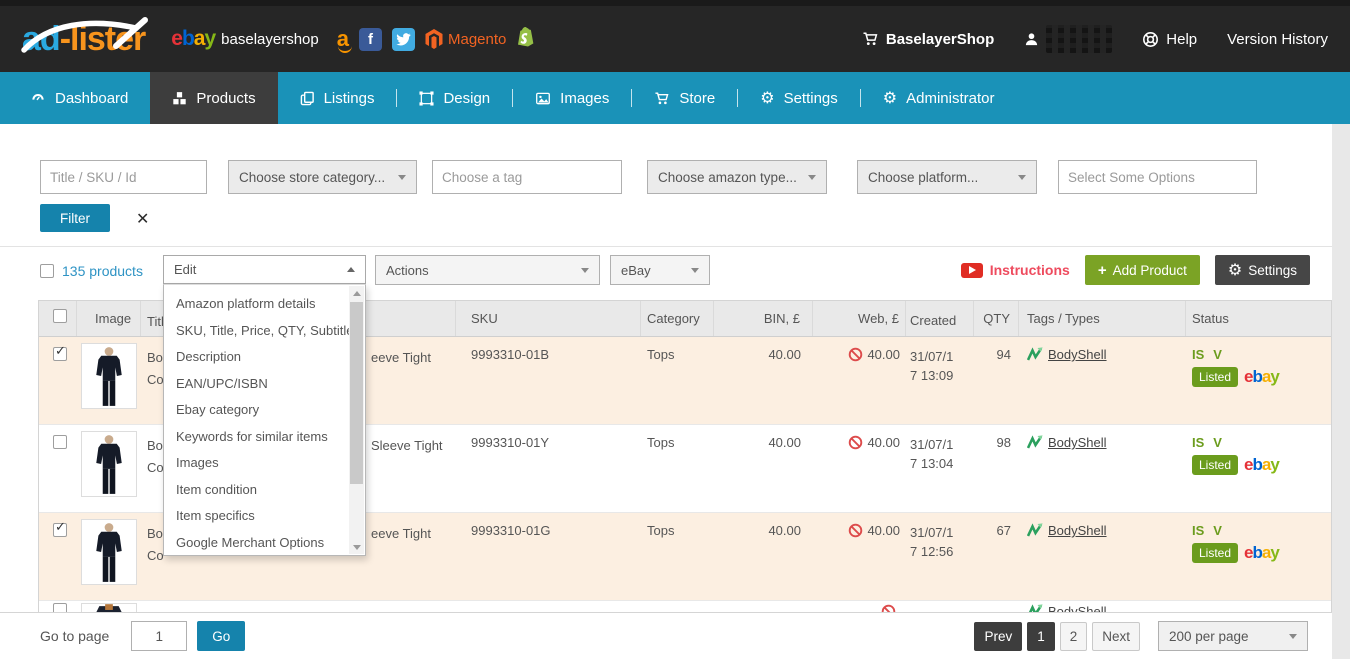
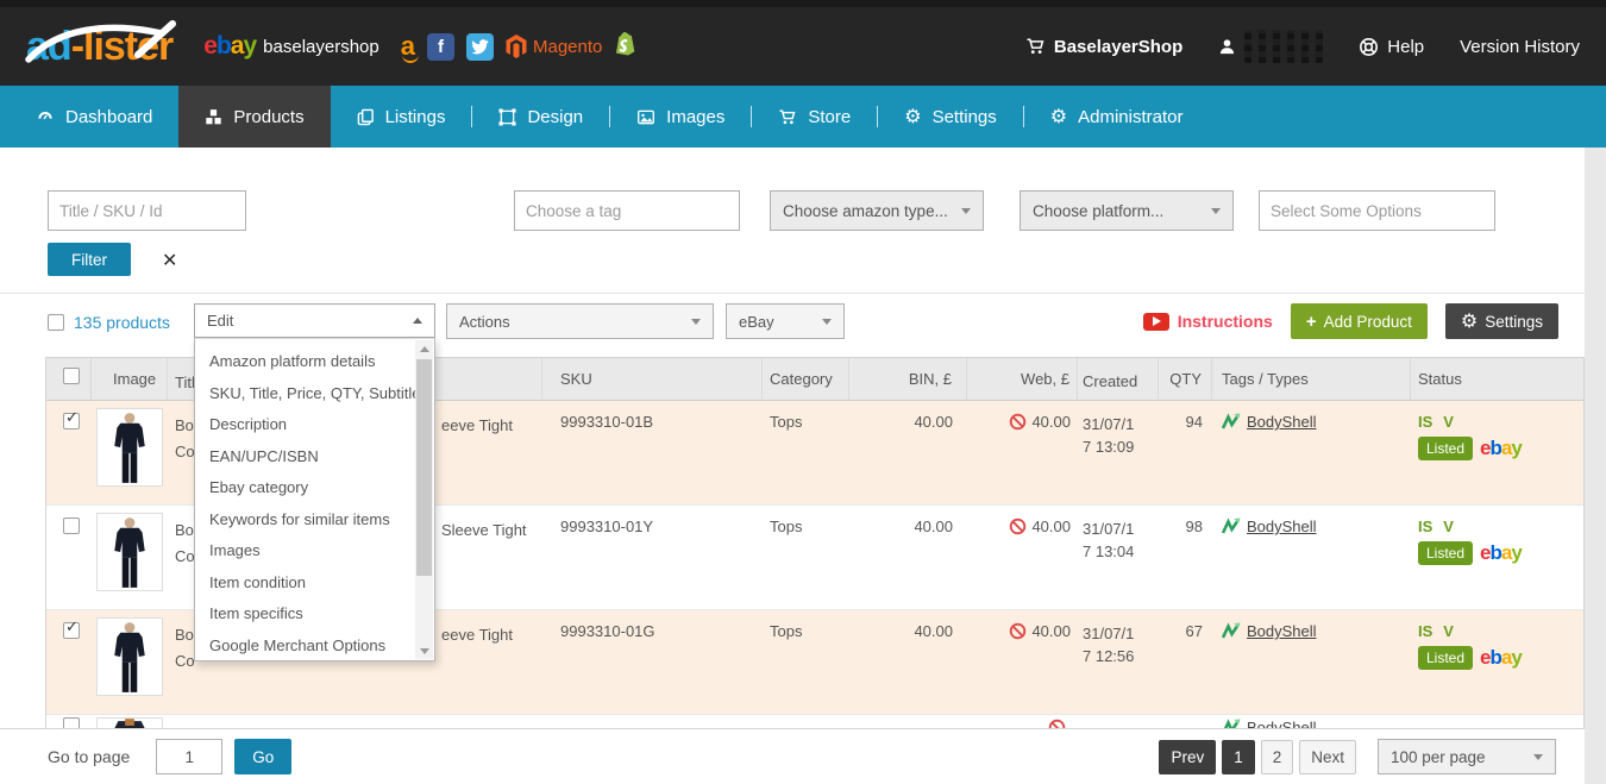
  ad-listr
  ebay
  baselayershop
  a
  f
  Magento
  BaselayerShop
  Help
  Version History
  Dashboard
  Products
  Listings
  Design
  Images
  Store
  ⚙
  Settings
  ⚙
  Administrator
  Title / SKU / Id
- Choose store category...
  Choose a tag
  Choose amazon type...
  Choose platform...
  Select Some Options
  Filter
  ✕
  135 products
  Actions
  eBay
  Instructions
  +
  Add Product
  ⚙
  Settings
  Image
  SKU
  Category
  BIN, £
  Web, £
  Created
  QTY
  Tags / Types
  Status
  ✓
  Bo
  Co
  eeve Tight
  9993310-01B
  Tops
  40.00
  40.00
  31/07/1
  7 13:09
  94
  BodyShell
  IS V
  Listed
  ebay
  Bo
  Co
  Sleeve Tight
  9993310-01Y
  Tops
  40.00
  40.00
  31/07/1
  7 13:04
  98
  BodyShell
  IS V
  Listed
  ebay
  ✓
  Bo
  Co
  eeve Tight
  9993310-01G
  Tops
  40.00
  40.00
  31/07/1
  7 12:56
  67
  BodyShell
  IS V
  Listed
  ebay
  Edit
  Amazon platform details
  SKU, Title, Price, QTY, Subtitl
  Description
  EAN/UPC/ISBN
  Ebay category
  Keywords for similar items
  Images
  Item condition
  Item specifics
  Google Merchant Options
  Go to page
  1
  Go
  Prev
  1
  2
  Next
- 200 per page
+ 100 per page
